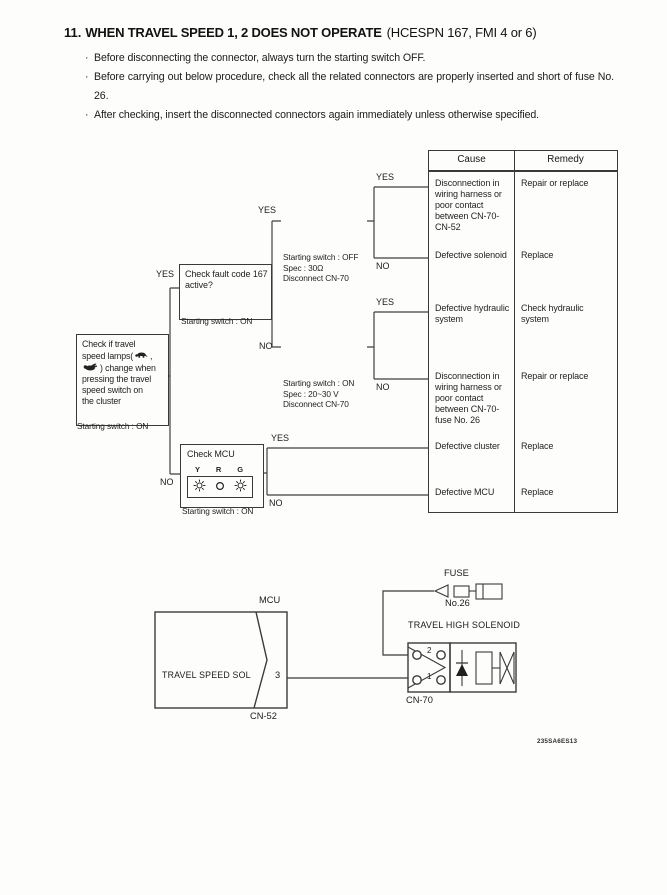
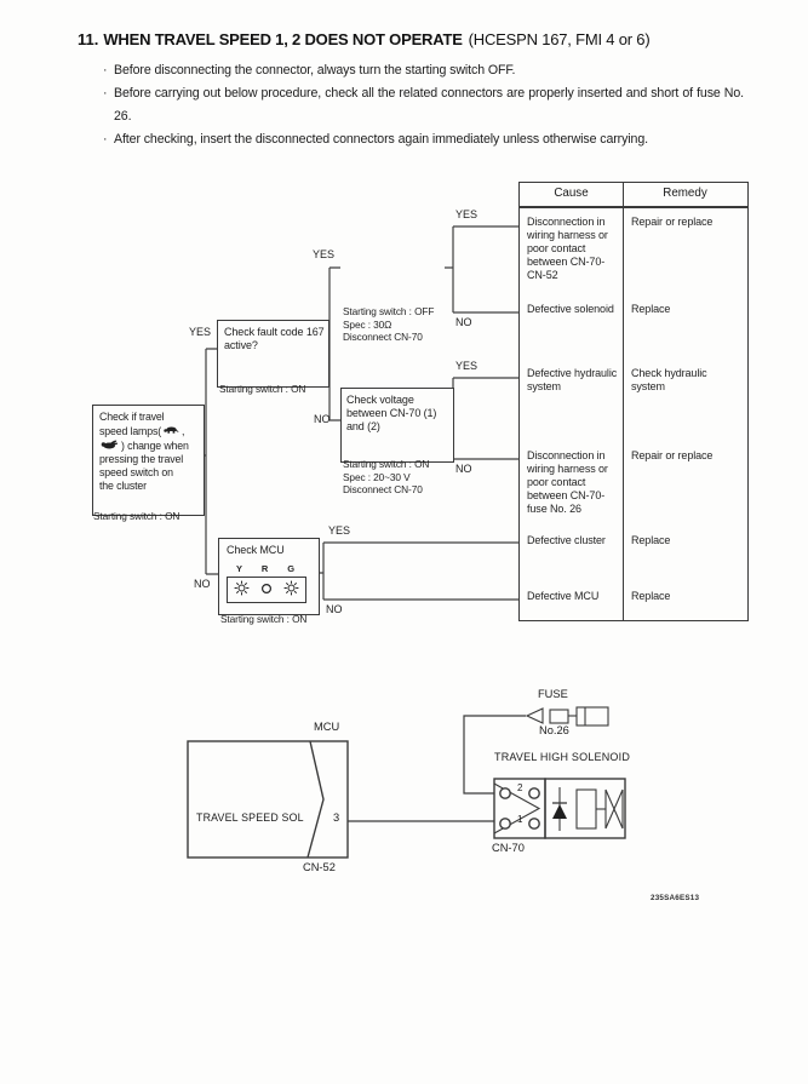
  11. WHEN TRAVEL SPEED 1, 2 DOES NOT OPERATE (HCESPN 167, FMI 4 or 6)
  ·
  Before disconnecting the connector, always turn the starting switch OFF.
  ·
  Before carrying out below procedure, check all the related connectors are properly inserted and short of fuse No. 26.
  ·
- After checking, insert the disconnected connectors again immediately unless otherwise specified.
+ After checking, insert the disconnected connectors again immediately unless otherwise carrying.
  Check if travel
  speed lamps(
  ,
  ) change when
  pressing the travel
  speed switch on
  the cluster
  Starting switch : ON
  Check fault code 167 active?
  Starting switch : ON
  Starting switch : OFF
  Spec : 30Ω
  Disconnect CN-70
+ Check voltage between CN-70 (1) and (2)
  Starting switch : ON
  Spec : 20~30 V
  Disconnect CN-70
  Check MCU
  Y
  R
  G
  Starting switch : ON
  YES
  NO
  YES
  NO
  YES
  NO
  YES
  NO
  YES
  NO
  Cause
  Remedy
  Disconnection in wiring harness or poor contact between CN-70-CN-52
  Repair or replace
  Defective solenoid
  Replace
  Defective hydraulic system
  Check hydraulic system
  Disconnection in wiring harness or poor contact between CN-70-fuse No. 26
  Repair or replace
  Defective cluster
  Replace
  Defective MCU
  Replace
  MCU
  CN-52
  TRAVEL SPEED SOL
  3
  2
  1
  FUSE
  No.26
  TRAVEL HIGH SOLENOID
  CN-70
